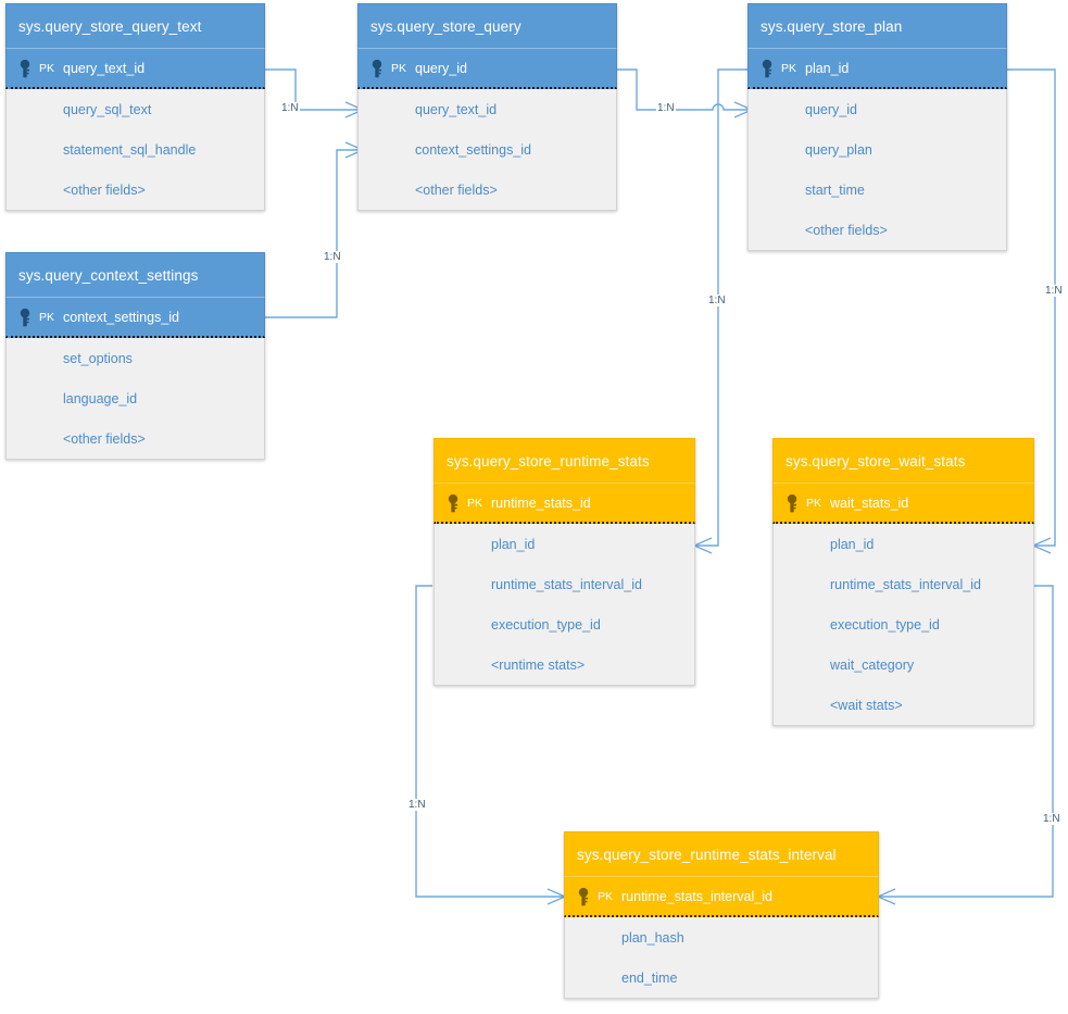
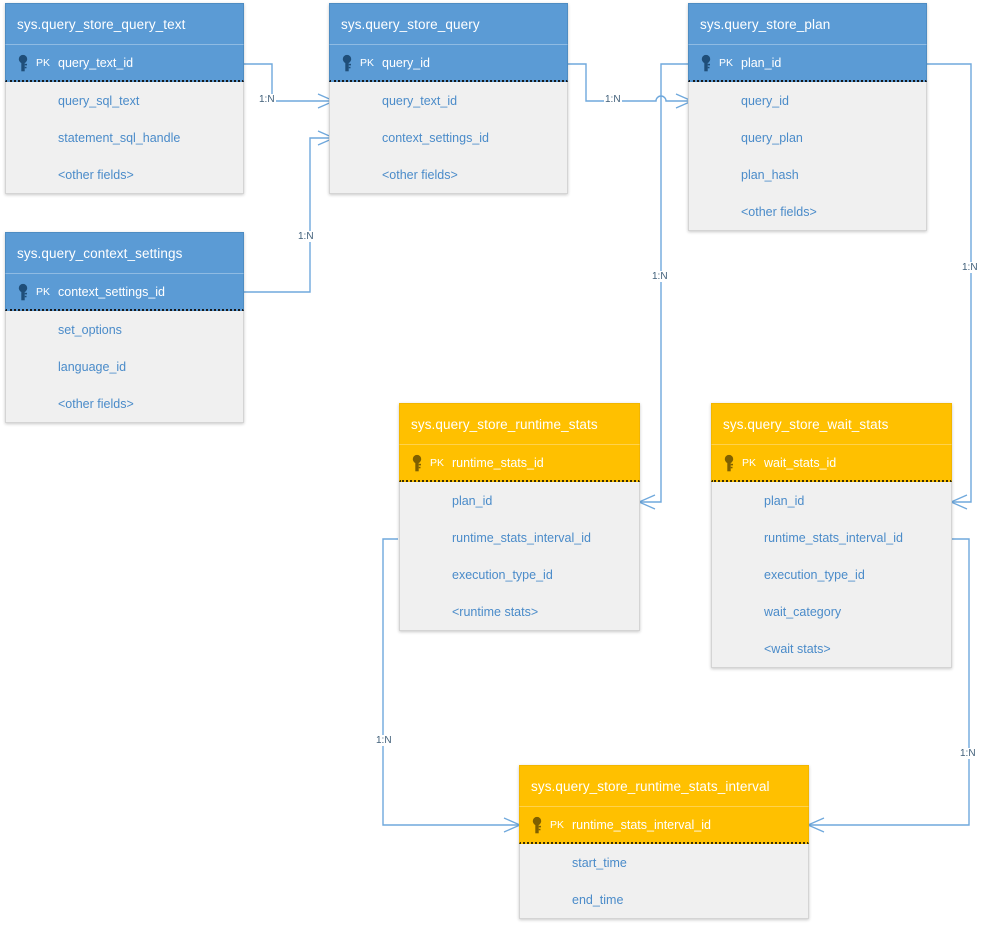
  1:N
  1:N
  1:N
  1:N
  1:N
  1:N
  1:N
  sys.query_store_query_text
  PK
  query_text_id
  query_sql_text
  statement_sql_handle
  <other fields>
  sys.query_store_query
  PK
  query_id
  query_text_id
  context_settings_id
  <other fields>
  sys.query_store_plan
  PK
  plan_id
  query_id
  query_plan
- start_time
+ plan_hash
  <other fields>
  sys.query_context_settings
  PK
  context_settings_id
  set_options
  language_id
  <other fields>
  sys.query_store_runtime_stats
  PK
  runtime_stats_id
  plan_id
  runtime_stats_interval_id
  execution_type_id
  <runtime stats>
  sys.query_store_wait_stats
  PK
  wait_stats_id
  plan_id
  runtime_stats_interval_id
  execution_type_id
  wait_category
  <wait stats>
  sys.query_store_runtime_stats_interval
  PK
  runtime_stats_interval_id
- plan_hash
+ start_time
  end_time
